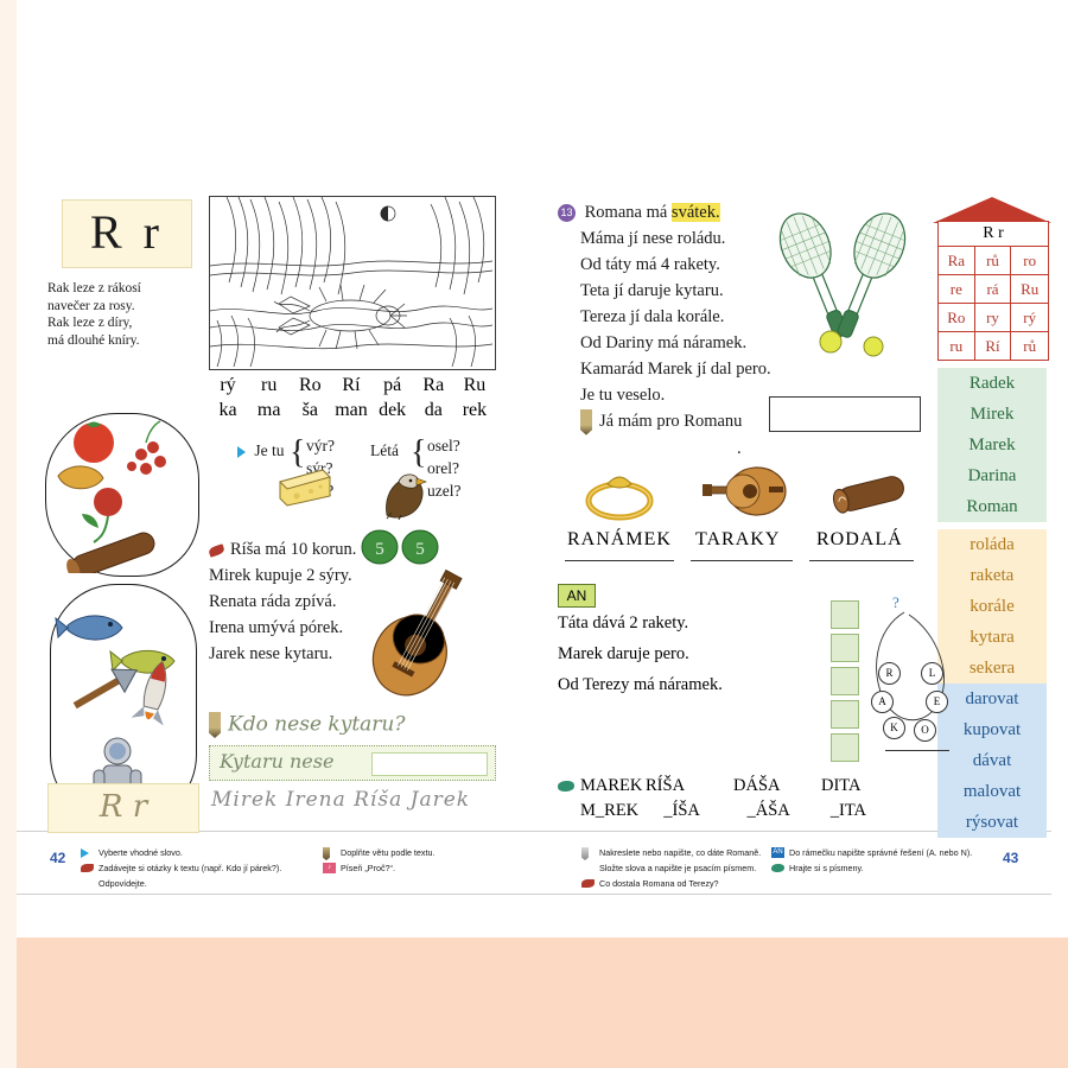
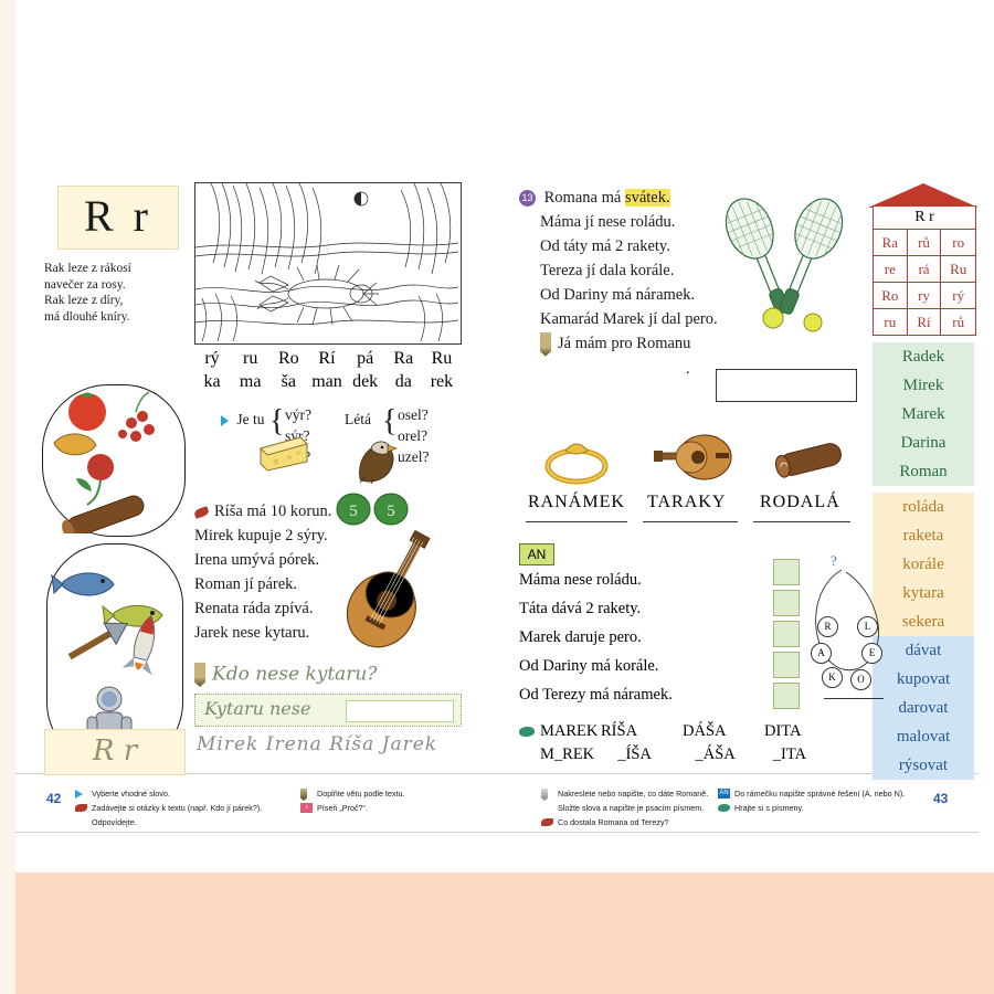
  42
  43
  R r
  Rak leze z rákosí
  navečer za rosy.
  Rak leze z díry,
  má dlouhé kníry.
  rý
  ru
  Ro
  Rí
  pá
  Ra
  Ru
  ka
  ma
  ša
  man
  dek
  da
  rek
  Je tu
  {
  výr?
  sýr?
  Létá
  {
  osel?
  orel?
  uzel?
  Ríša má 10 korun.
  Mirek kupuje 2 sýry.
- Renata ráda zpívá.
+ Irena umývá pórek.
+ Roman jí párek.
- Irena umývá pórek.
+ Renata ráda zpívá.
  Jarek nese kytaru.
  5
  5
  Kdo nese kytaru?
  Kytaru nese
  R r
  Mirek Irena Ríša Jarek
  13 Romana má svátek.
  Máma jí nese roládu.
- Od táty má 4 rakety.
+ Od táty má 2 rakety.
- Teta jí daruje kytaru.
  Tereza jí dala korále.
  Od Dariny má náramek.
  Kamarád Marek jí dal pero.
- Je tu veselo.
  Já mám pro Romanu .
  R r
  Ra
  rů
  ro
  re
  rá
  Ru
  Ro
  ry
  rý
  ru
  Rí
  rů
  Radek
  Mirek
  Marek
  Darina
  Roman
  roláda
  raketa
  korále
  kytara
  sekera
- darovat
+ dávat
  kupovat
- dávat
+ darovat
  malovat
  rýsovat
  RANÁMEK
  TARAKY
  RODALÁ
  AN
+ Máma nese roládu.
  Táta dává 2 rakety.
  Marek daruje pero.
+ Od Dariny má korále.
  Od Terezy má náramek.
  ?
  R
  L
  A
  E
  K
  O
  MAREK
  RÍŠA
  DÁŠA
  DITA
  M_REK
  _ÍŠA
  _ÁŠA
  _ITA
  Vyberte vhodné slovo.
  Zadávejte si otázky k textu (např. Kdo jí párek?).
  Odpovídejte.
  Doplňte větu podle textu.
  Píseň „Proč?“.
  Nakreslete nebo napište, co dáte Romaně.
  Složte slova a napište je psacím písmem.
  Co dostala Romana od Terezy?
  Do rámečku napište správné řešení (A. nebo N).
  Hrajte si s písmeny.
